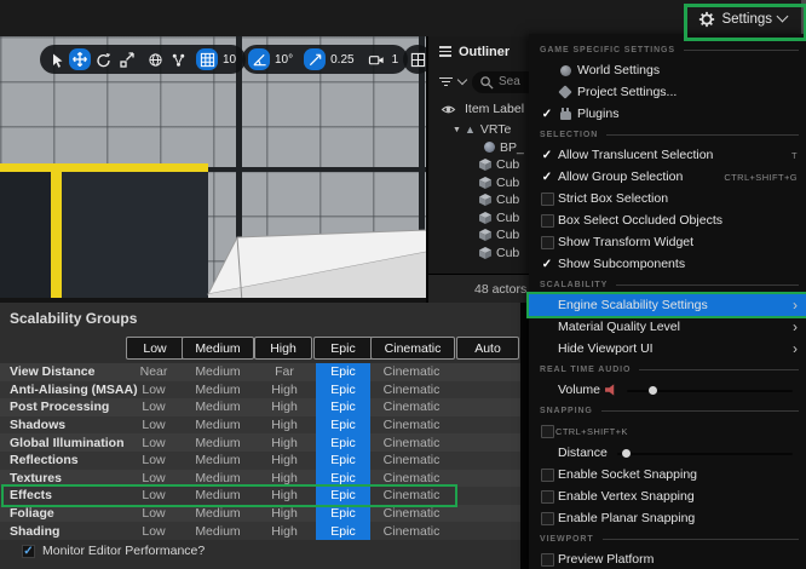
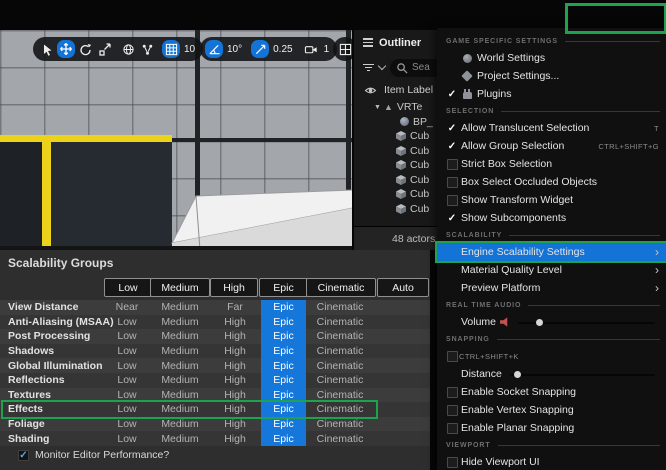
- Settings
  10
  10°
  0.25
  1
  Outliner
  Sea
  Item Label
  ▲
  VRTe
  BP_
  Cub
  Cub
  Cub
  Cub
  Cub
  Cub
  48 actors
  Scalability Groups
  Low
  Medium
  High
  Epic
  Cinematic
  Auto
  View Distance
  Near
  Medium
  Far
  Epic
  Cinematic
  Anti-Aliasing (MSAA)
  Low
  Medium
  High
  Epic
  Cinematic
  Post Processing
  Low
  Medium
  High
  Epic
  Cinematic
  Shadows
  Low
  Medium
  High
  Epic
  Cinematic
  Global Illumination
  Low
  Medium
  High
  Epic
  Cinematic
  Reflections
  Low
  Medium
  High
  Epic
  Cinematic
  Textures
  Low
  Medium
  High
  Epic
  Cinematic
  Effects
  Low
  Medium
  High
  Epic
  Cinematic
  Foliage
  Low
  Medium
  High
  Epic
  Cinematic
  Shading
  Low
  Medium
  High
  Epic
  Cinematic
  ✓
  Monitor Editor Performance?
  World Settings
  Project Settings...
  ✓
  Plugins
  ✓
  Allow Translucent Selection
  T
  ✓
  Allow Group Selection
  CTRL+SHIFT+G
  Strict Box Selection
  Box Select Occluded Objects
  Show Transform Widget
  ✓
  Show Subcomponents
  Engine Scalability Settings
  ›
  Material Quality Level
  ›
- Hide Viewport UI
+ Preview Platform
  ›
  Volume
  CTRL+SHIFT+K
  Distance
  Enable Socket Snapping
  Enable Vertex Snapping
  Enable Planar Snapping
- Preview Platform
+ Hide Viewport UI
